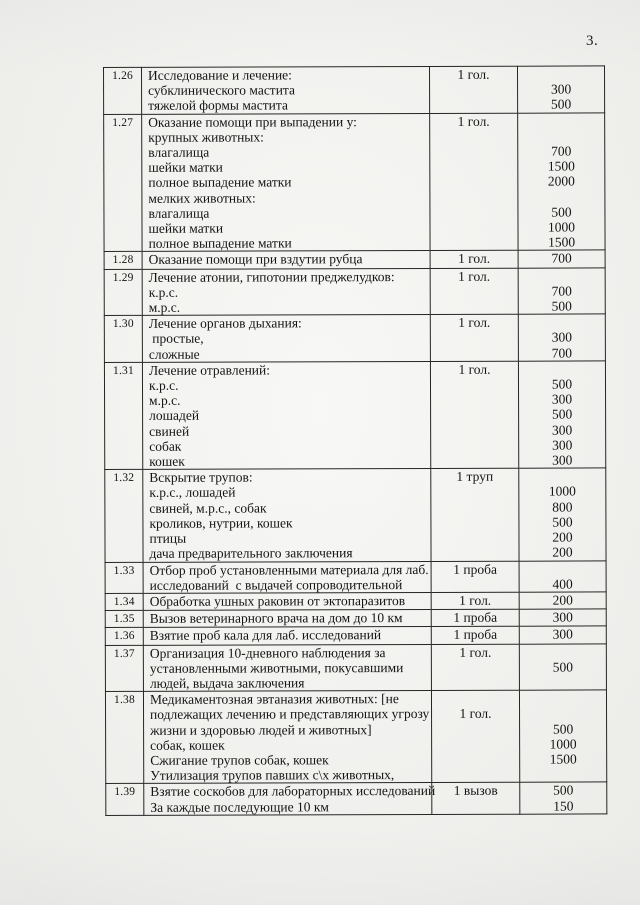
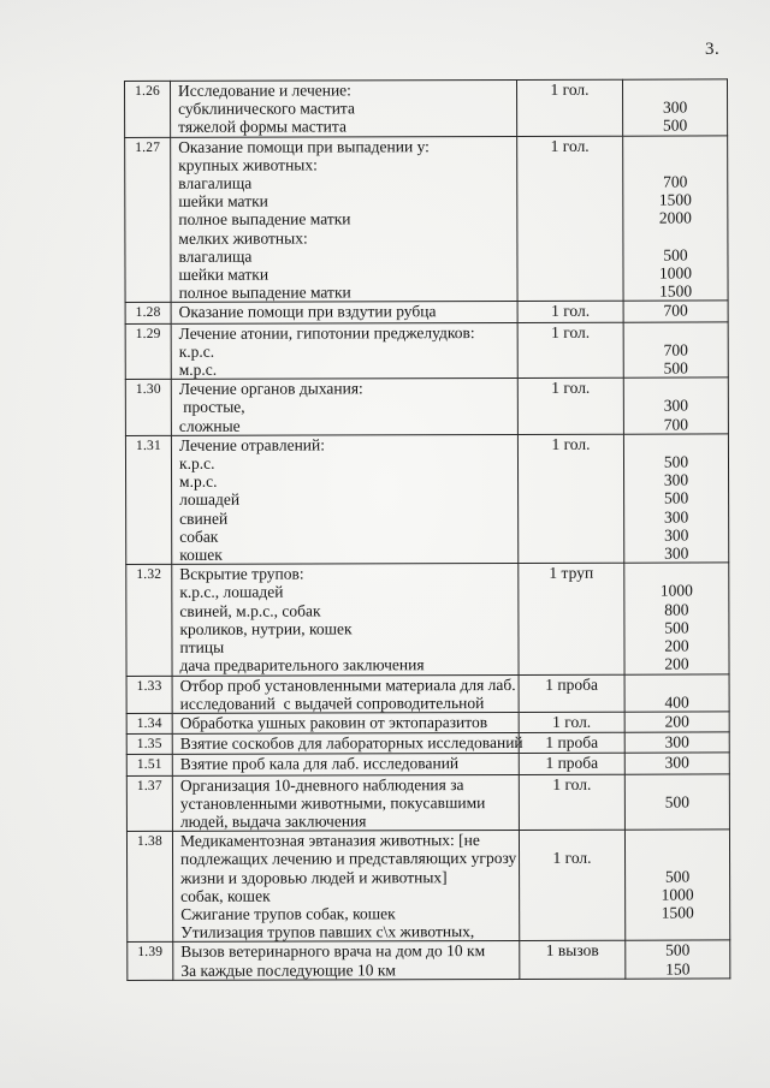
  3.
  1.26	Исследование и лечение:субклинического маститатяжелой формы мастита	1 гол.	300500
  1.27	Оказание помощи при выпадении у:крупных животных:влагалищашейки маткиполное выпадение маткимелких животных:влагалищашейки маткиполное выпадение матки	1 гол.	70015002000 50010001500
  1.28	Оказание помощи при вздутии рубца	1 гол.	700
  1.29	Лечение атонии, гипотонии преджелудков:к.р.с.м.р.с.	1 гол.	700500
  1.30	Лечение органов дыхания: простые,сложные	1 гол.	300700
  1.31	Лечение отравлений:к.р.с.м.р.с.лошадейсвинейсобаккошек	1 гол.	500300500300300300
  1.32	Вскрытие трупов:к.р.с., лошадейсвиней, м.р.с., собаккроликов, нутрии, кошекптицыдача предварительного заключения	1 труп	1000800500200200
  1.33	Отбор проб установленными материала для лаб.исследований с выдачей сопроводительной	1 проба	400
  1.34	Обработка ушных раковин от эктопаразитов	1 гол.	200
- 1.35	Вызов ветеринарного врача на дом до 10 км	1 проба	300
+ 1.35	Взятие соскобов для лабораторных исследований	1 проба	300
- 1.36	Взятие проб кала для лаб. исследований	1 проба	300
+ 1.51	Взятие проб кала для лаб. исследований	1 проба	300
  1.37	Организация 10-дневного наблюдения заустановленными животными, покусавшимилюдей, выдача заключения	1 гол.	500
  1.38	Медикаментозная эвтаназия животных: [неподлежащих лечению и представляющих угрозужизни и здоровью людей и животных]собак, кошекСжигание трупов собак, кошекУтилизация трупов павших с\х животных,	1 гол.	50010001500
- 1.39	Взятие соскобов для лабораторных исследованийЗа каждые последующие 10 км	1 вызов	500150
+ 1.39	Вызов ветеринарного врача на дом до 10 кмЗа каждые последующие 10 км	1 вызов	500150
